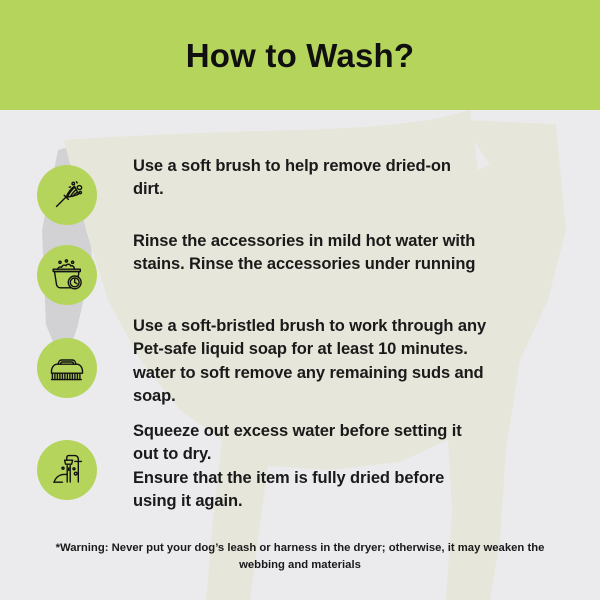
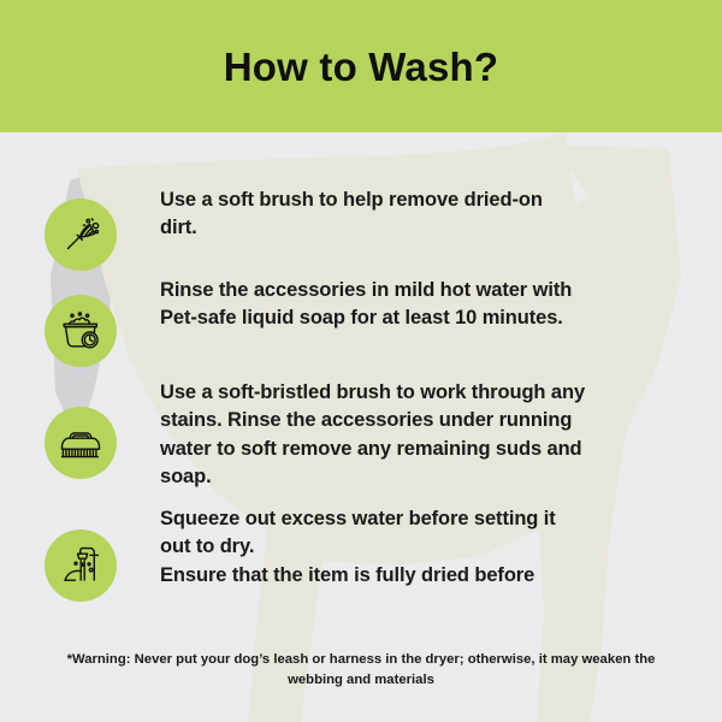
  How to Wash?
  Use a soft brush to help remove dried-on
  dirt.
  Rinse the accessories in mild hot water with
- stains. Rinse the accessories under running
+ Pet-safe liquid soap for at least 10 minutes.
  Use a soft-bristled brush to work through any
- Pet-safe liquid soap for at least 10 minutes.
+ stains. Rinse the accessories under running
  water to soft remove any remaining suds and
  soap.
  Squeeze out excess water before setting it
  out to dry.
  Ensure that the item is fully dried before
- using it again.
  *Warning: Never put your dog’s leash or harness in the dryer; otherwise, it may weaken the
  webbing and materials
